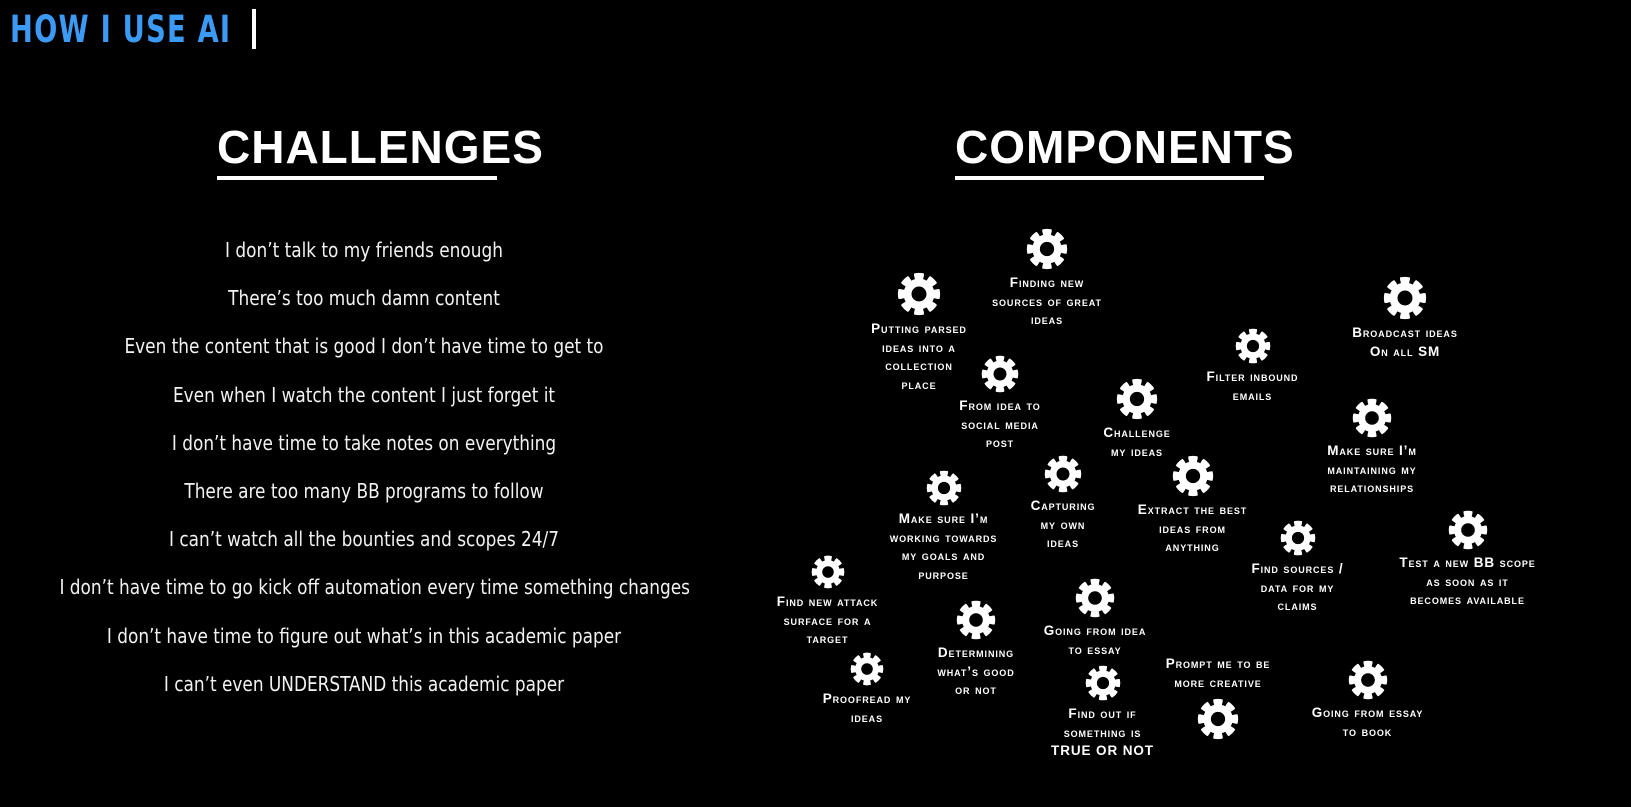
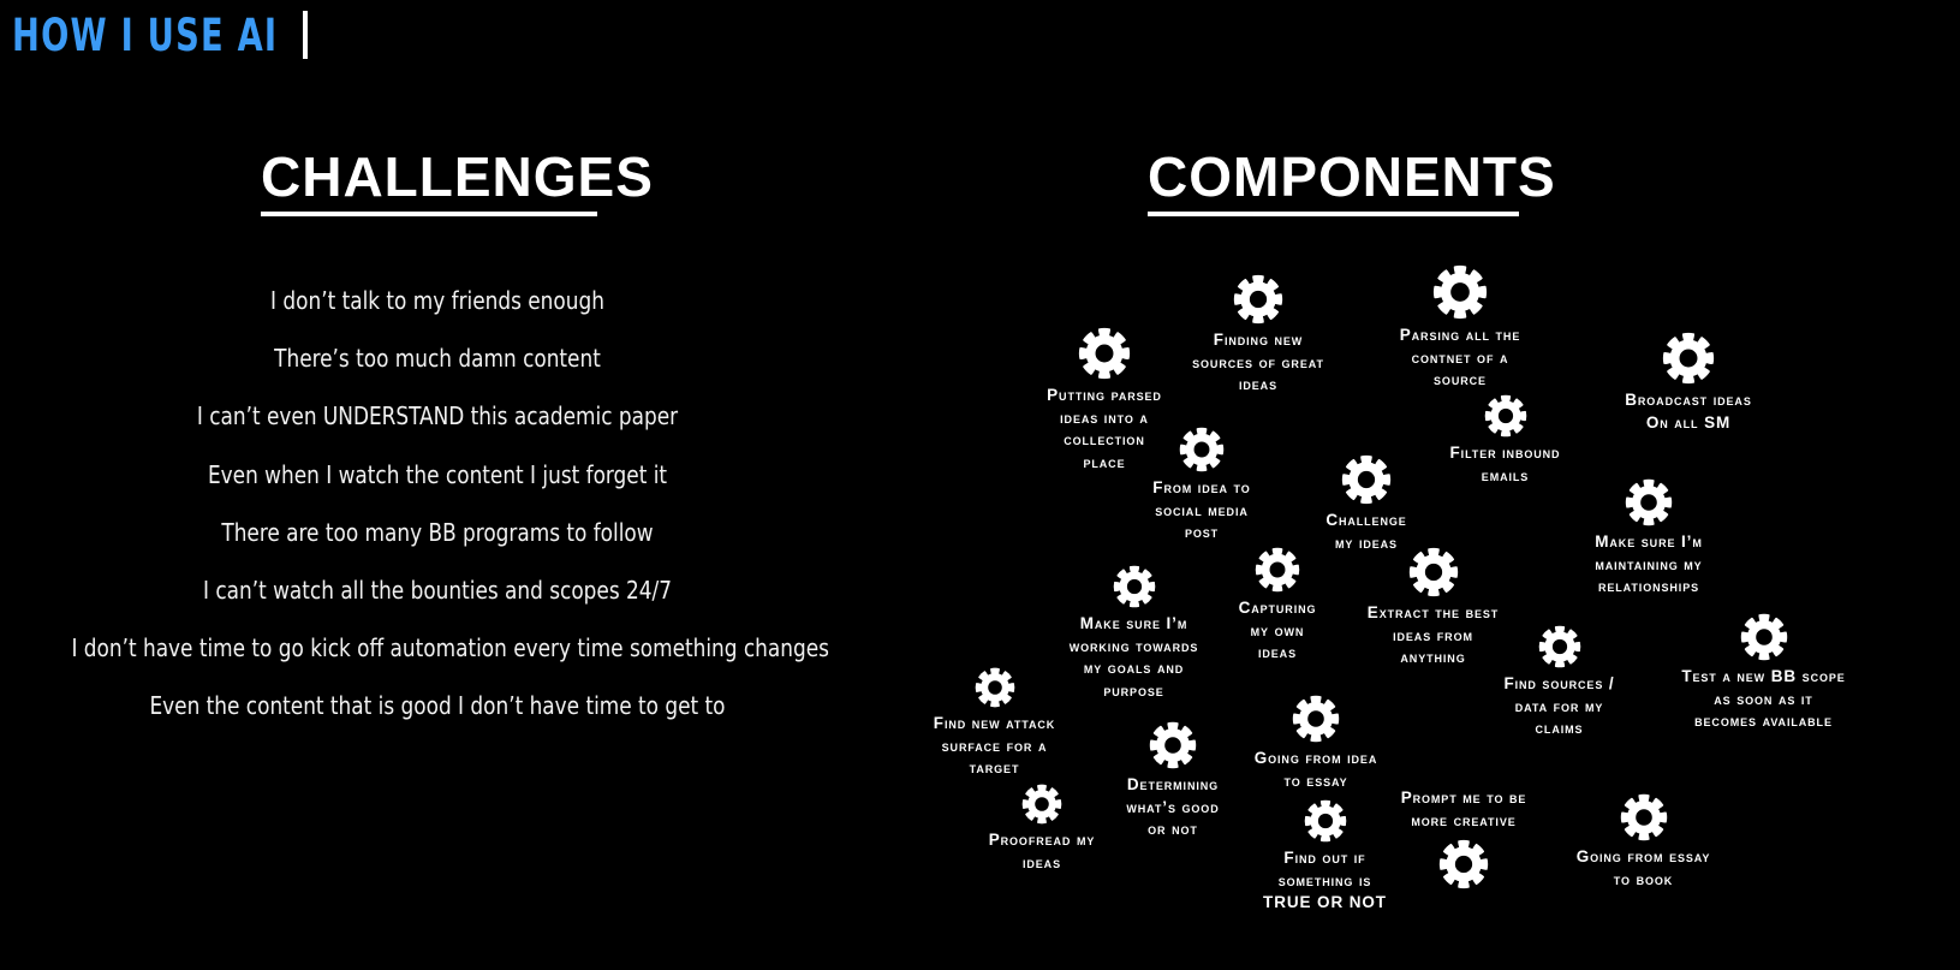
  HOW I USE AI
  CHALLENGES
  I don’t talk to my friends enough
  There’s too much damn content
- Even the content that is good I don’t have time to get to
+ I can’t even UNDERSTAND this academic paper
  Even when I watch the content I just forget it
- I don’t have time to take notes on everything
  There are too many BB programs to follow
  I can’t watch all the bounties and scopes 24/7
  I don’t have time to go kick off automation every time something changes
- I don’t have time to figure out what’s in this academic paper
- I can’t even UNDERSTAND this academic paper
+ Even the content that is good I don’t have time to get to
  COMPONENTS
  Putting parsed
  ideas into a
  collection
  place
  Finding new
  sources of great
  ideas
+ Parsing all the
+ contnet of a
+ source
  Broadcast ideas
  On all SM
  From idea to
  social media
  post
  Filter inbound
  emails
  Challenge
  my ideas
  Make sure I’m
  maintaining my
  relationships
  Capturing
  my own
  ideas
  Extract the best
  ideas from
  anything
  Make sure I’m
  working towards
  my goals and
  purpose
  Find sources /
  data for my
  claims
  Test a new BB scope
  as soon as it
  becomes available
  Find new attack
  surface for a
  target
  Going from idea
  to essay
  Determining
  what’s good
  or not
  Proofread my
  ideas
  Find out if
  something is
  TRUE OR NOT
  Prompt me to be
  more creative
  Going from essay
  to book
